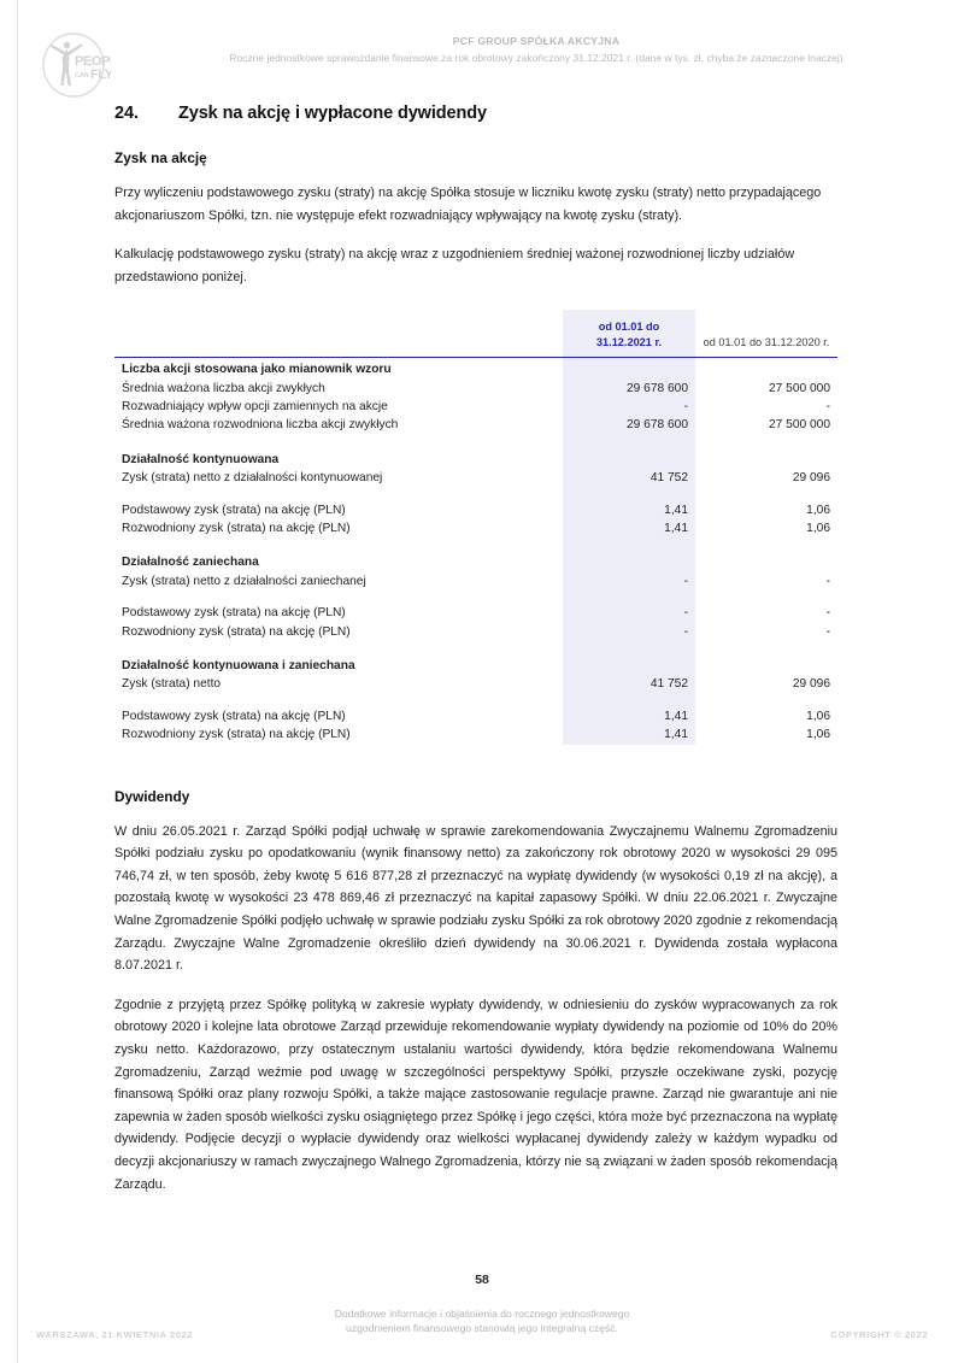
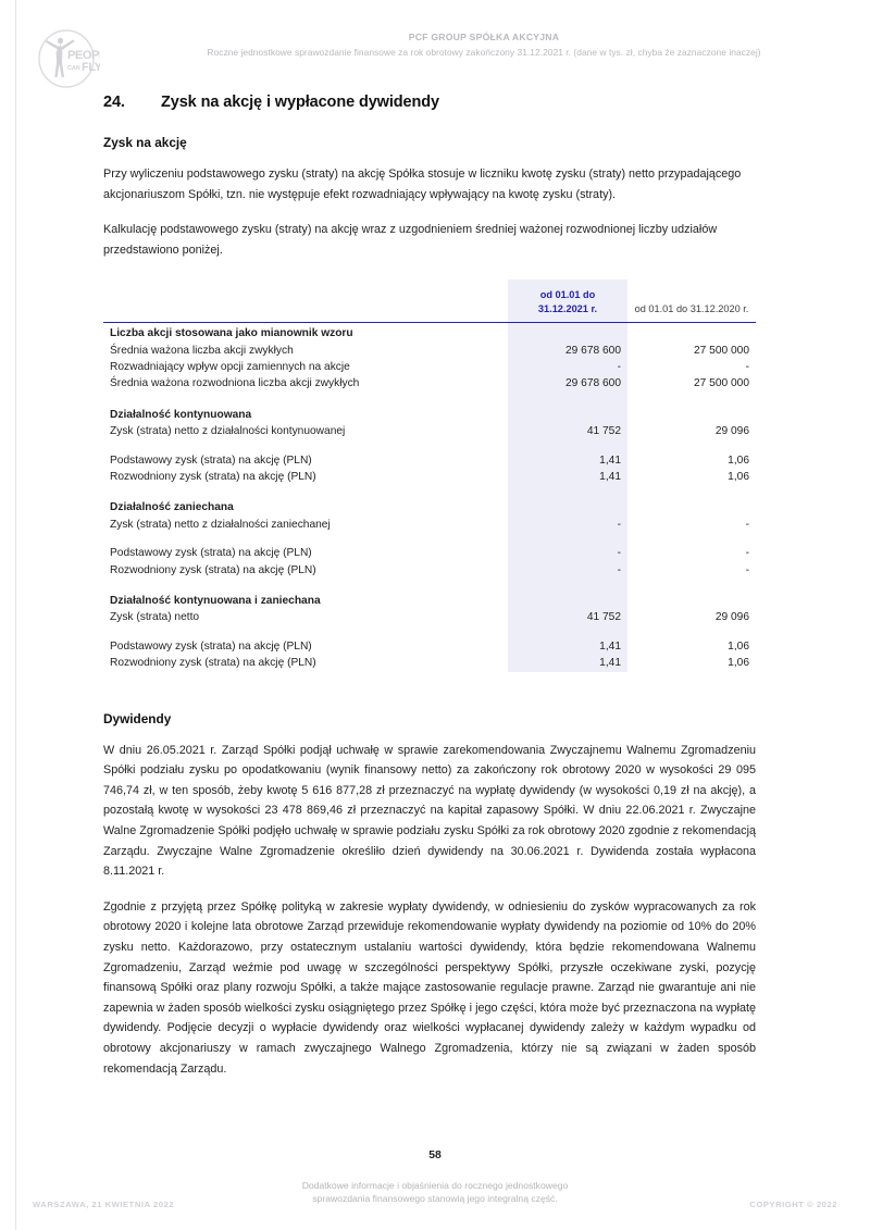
  FLY
  PCF GROUP SPÓŁKA AKCYJNA
  Roczne jednostkowe sprawozdanie finansowe za rok obrotowy zakończony 31.12.2021 r. (dane w tys. zł, chyba że zaznaczone inaczej)
  24. Zysk na akcję i wypłacone dywidendy
  Zysk na akcję
  Przy wyliczeniu podstawowego zysku (straty) na akcję Spółka stosuje w liczniku kwotę zysku (straty) netto przypadającego akcjonariuszom Spółki, tzn. nie występuje efekt rozwadniający wpływający na kwotę zysku (straty).
  Kalkulację podstawowego zysku (straty) na akcję wraz z uzgodnieniem średniej ważonej rozwodnionej liczby udziałów przedstawiono poniżej.
  	od 01.01 do 31.12.2021 r.	od 01.01 do 31.12.2020 r.
  Liczba akcji stosowana jako mianownik wzoru
  Średnia ważona liczba akcji zwykłych	29 678 600	27 500 000
  Rozwadniający wpływ opcji zamiennych na akcje	-	-
  Średnia ważona rozwodniona liczba akcji zwykłych	29 678 600	27 500 000
  Działalność kontynuowana
  Zysk (strata) netto z działalności kontynuowanej	41 752	29 096
  Podstawowy zysk (strata) na akcję (PLN)	1,41	1,06
  Rozwodniony zysk (strata) na akcję (PLN)	1,41	1,06
  Działalność zaniechana
  Zysk (strata) netto z działalności zaniechanej	-	-
  Podstawowy zysk (strata) na akcję (PLN)	-	-
  Rozwodniony zysk (strata) na akcję (PLN)	-	-
  Działalność kontynuowana i zaniechana
  Zysk (strata) netto	41 752	29 096
  Podstawowy zysk (strata) na akcję (PLN)	1,41	1,06
  Rozwodniony zysk (strata) na akcję (PLN)	1,41	1,06
  Dywidendy
- W dniu 26.05.2021 r. Zarząd Spółki podjął uchwałę w sprawie zarekomendowania Zwyczajnemu Walnemu Zgromadzeniu Spółki podziału zysku po opodatkowaniu (wynik finansowy netto) za zakończony rok obrotowy 2020 w wysokości 29 095 746,74 zł, w ten sposób, żeby kwotę 5 616 877,28 zł przeznaczyć na wypłatę dywidendy (w wysokości 0,19 zł na akcję), a pozostałą kwotę w wysokości 23 478 869,46 zł przeznaczyć na kapitał zapasowy Spółki. W dniu 22.06.2021 r. Zwyczajne Walne Zgromadzenie Spółki podjęło uchwałę w sprawie podziału zysku Spółki za rok obrotowy 2020 zgodnie z rekomendacją Zarządu. Zwyczajne Walne Zgromadzenie określiło dzień dywidendy na 30.06.2021 r. Dywidenda została wypłacona 8.07.2021 r.
+ W dniu 26.05.2021 r. Zarząd Spółki podjął uchwałę w sprawie zarekomendowania Zwyczajnemu Walnemu Zgromadzeniu Spółki podziału zysku po opodatkowaniu (wynik finansowy netto) za zakończony rok obrotowy 2020 w wysokości 29 095 746,74 zł, w ten sposób, żeby kwotę 5 616 877,28 zł przeznaczyć na wypłatę dywidendy (w wysokości 0,19 zł na akcję), a pozostałą kwotę w wysokości 23 478 869,46 zł przeznaczyć na kapitał zapasowy Spółki. W dniu 22.06.2021 r. Zwyczajne Walne Zgromadzenie Spółki podjęło uchwałę w sprawie podziału zysku Spółki za rok obrotowy 2020 zgodnie z rekomendacją Zarządu. Zwyczajne Walne Zgromadzenie określiło dzień dywidendy na 30.06.2021 r. Dywidenda została wypłacona 8.11.2021 r.
- Zgodnie z przyjętą przez Spółkę polityką w zakresie wypłaty dywidendy, w odniesieniu do zysków wypracowanych za rok obrotowy 2020 i kolejne lata obrotowe Zarząd przewiduje rekomendowanie wypłaty dywidendy na poziomie od 10% do 20% zysku netto. Każdorazowo, przy ostatecznym ustalaniu wartości dywidendy, która będzie rekomendowana Walnemu Zgromadzeniu, Zarząd weźmie pod uwagę w szczególności perspektywy Spółki, przyszłe oczekiwane zyski, pozycję finansową Spółki oraz plany rozwoju Spółki, a także mające zastosowanie regulacje prawne. Zarząd nie gwarantuje ani nie zapewnia w żaden sposób wielkości zysku osiągniętego przez Spółkę i jego części, która może być przeznaczona na wypłatę dywidendy. Podjęcie decyzji o wypłacie dywidendy oraz wielkości wypłacanej dywidendy zależy w każdym wypadku od decyzji akcjonariuszy w ramach zwyczajnego Walnego Zgromadzenia, którzy nie są związani w żaden sposób rekomendacją Zarządu.
+ Zgodnie z przyjętą przez Spółkę polityką w zakresie wypłaty dywidendy, w odniesieniu do zysków wypracowanych za rok obrotowy 2020 i kolejne lata obrotowe Zarząd przewiduje rekomendowanie wypłaty dywidendy na poziomie od 10% do 20% zysku netto. Każdorazowo, przy ostatecznym ustalaniu wartości dywidendy, która będzie rekomendowana Walnemu Zgromadzeniu, Zarząd weźmie pod uwagę w szczególności perspektywy Spółki, przyszłe oczekiwane zyski, pozycję finansową Spółki oraz plany rozwoju Spółki, a także mające zastosowanie regulacje prawne. Zarząd nie gwarantuje ani nie zapewnia w żaden sposób wielkości zysku osiągniętego przez Spółkę i jego części, która może być przeznaczona na wypłatę dywidendy. Podjęcie decyzji o wypłacie dywidendy oraz wielkości wypłacanej dywidendy zależy w każdym wypadku od obrotowy akcjonariuszy w ramach zwyczajnego Walnego Zgromadzenia, którzy nie są związani w żaden sposób rekomendacją Zarządu.
  58
  Dodatkowe informacje i objaśnienia do rocznego jednostkowego
- uzgodnieniem finansowego stanowią jego integralną część.
+ sprawozdania finansowego stanowią jego integralną część.
  WARSZAWA, 21 KWIETNIA 2022
  COPYRIGHT © 2022
